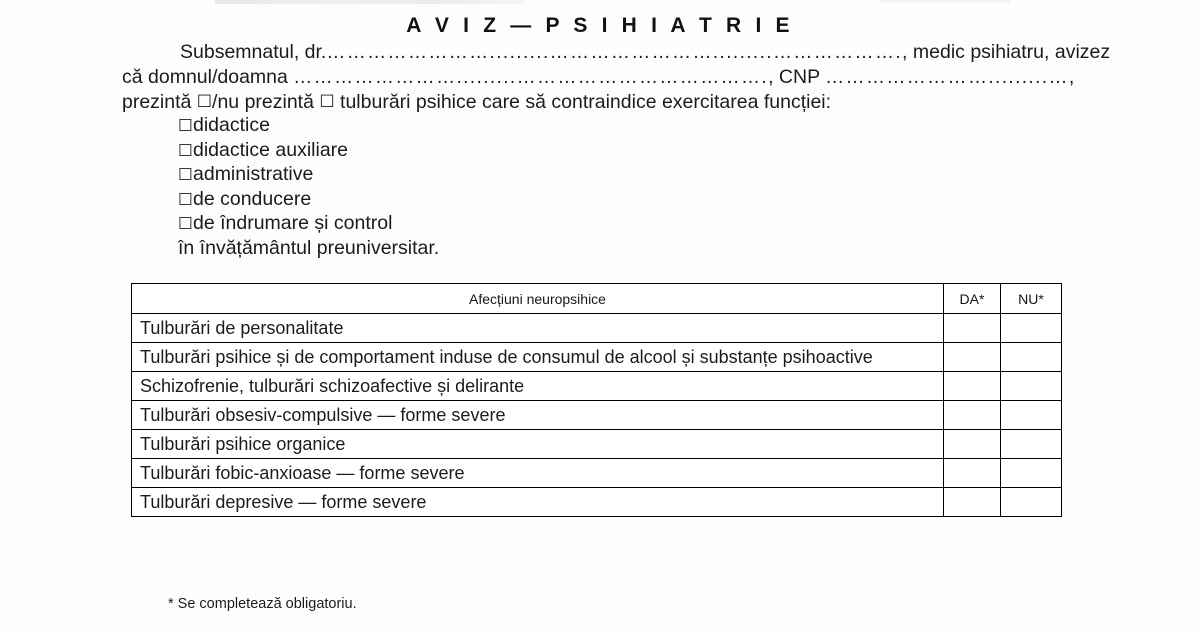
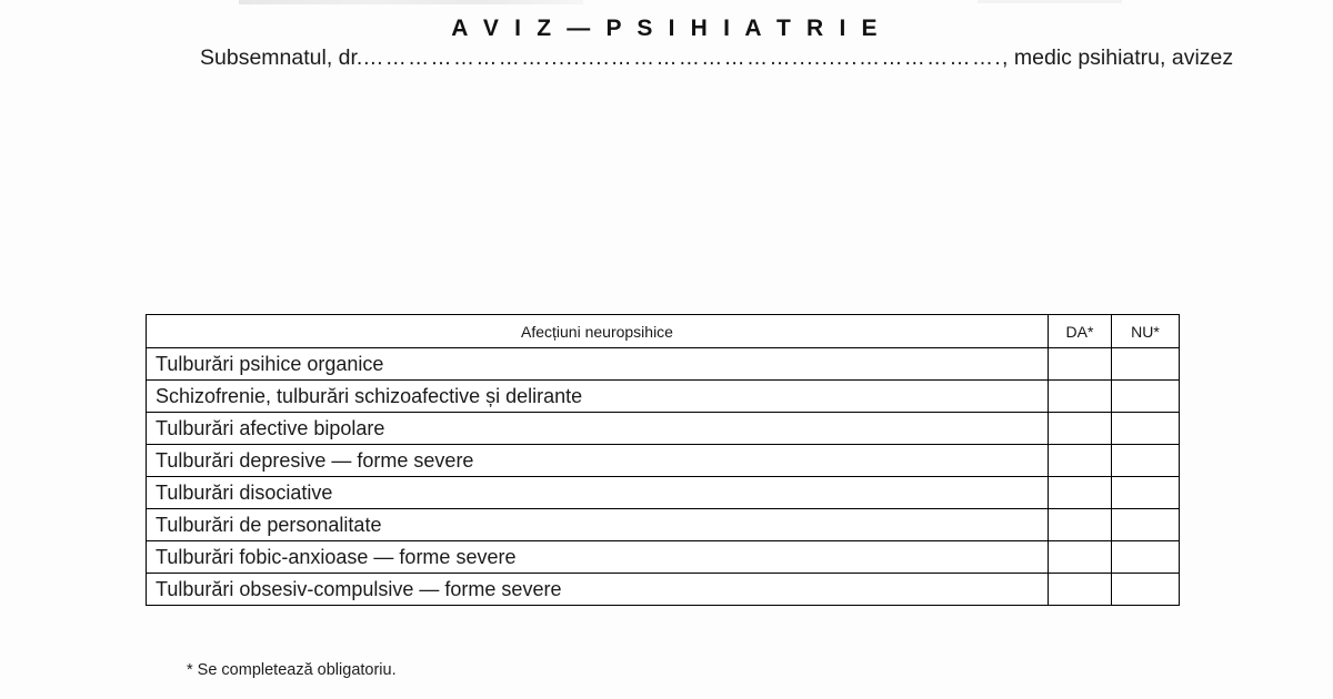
  A V I Z — P S I H I A T R I E
  Subsemnatul, dr.…………………….........…………………….........………………., medic psihiatru, avizez
- că domnul/doamna …………………….........………………………………., CNP …………………….........…,
- prezintă ☐/nu prezintă ☐ tulburări psihice care să contraindice exercitarea funcției:
- ☐didactice
- ☐didactice auxiliare
- ☐administrative
- ☐de conducere
- ☐de îndrumare și control
- în învățământul preuniversitar.
  Afecțiuni neuropsihice	DA*	NU*
- Tulburări de personalitate
+ Tulburări psihice organice
- Tulburări psihice și de comportament induse de consumul de alcool și substanțe psihoactive
  Schizofrenie, tulburări schizoafective și delirante
+ Tulburări afective bipolare
- Tulburări obsesiv-compulsive — forme severe
+ Tulburări depresive — forme severe
+ Tulburări disociative
- Tulburări psihice organice
+ Tulburări de personalitate
  Tulburări fobic-anxioase — forme severe
- Tulburări depresive — forme severe
+ Tulburări obsesiv-compulsive — forme severe
  * Se completează obligatoriu.
